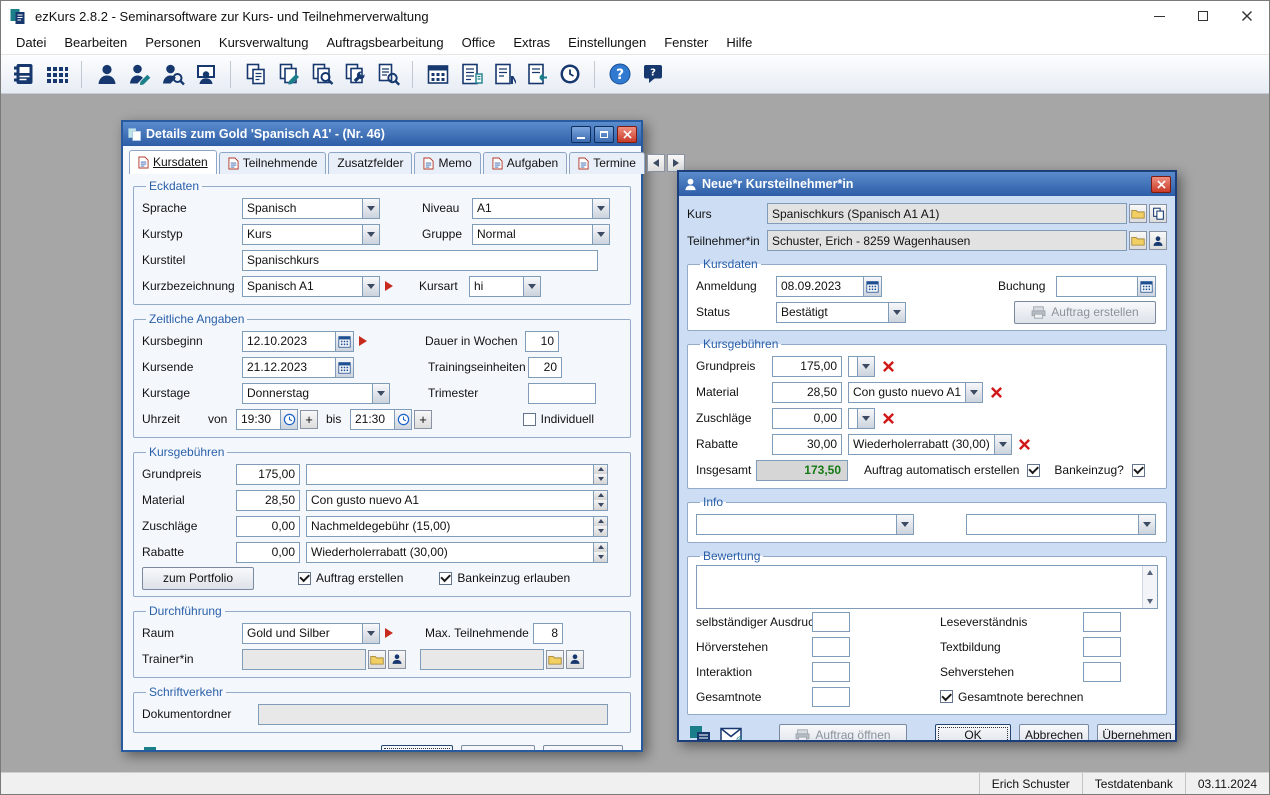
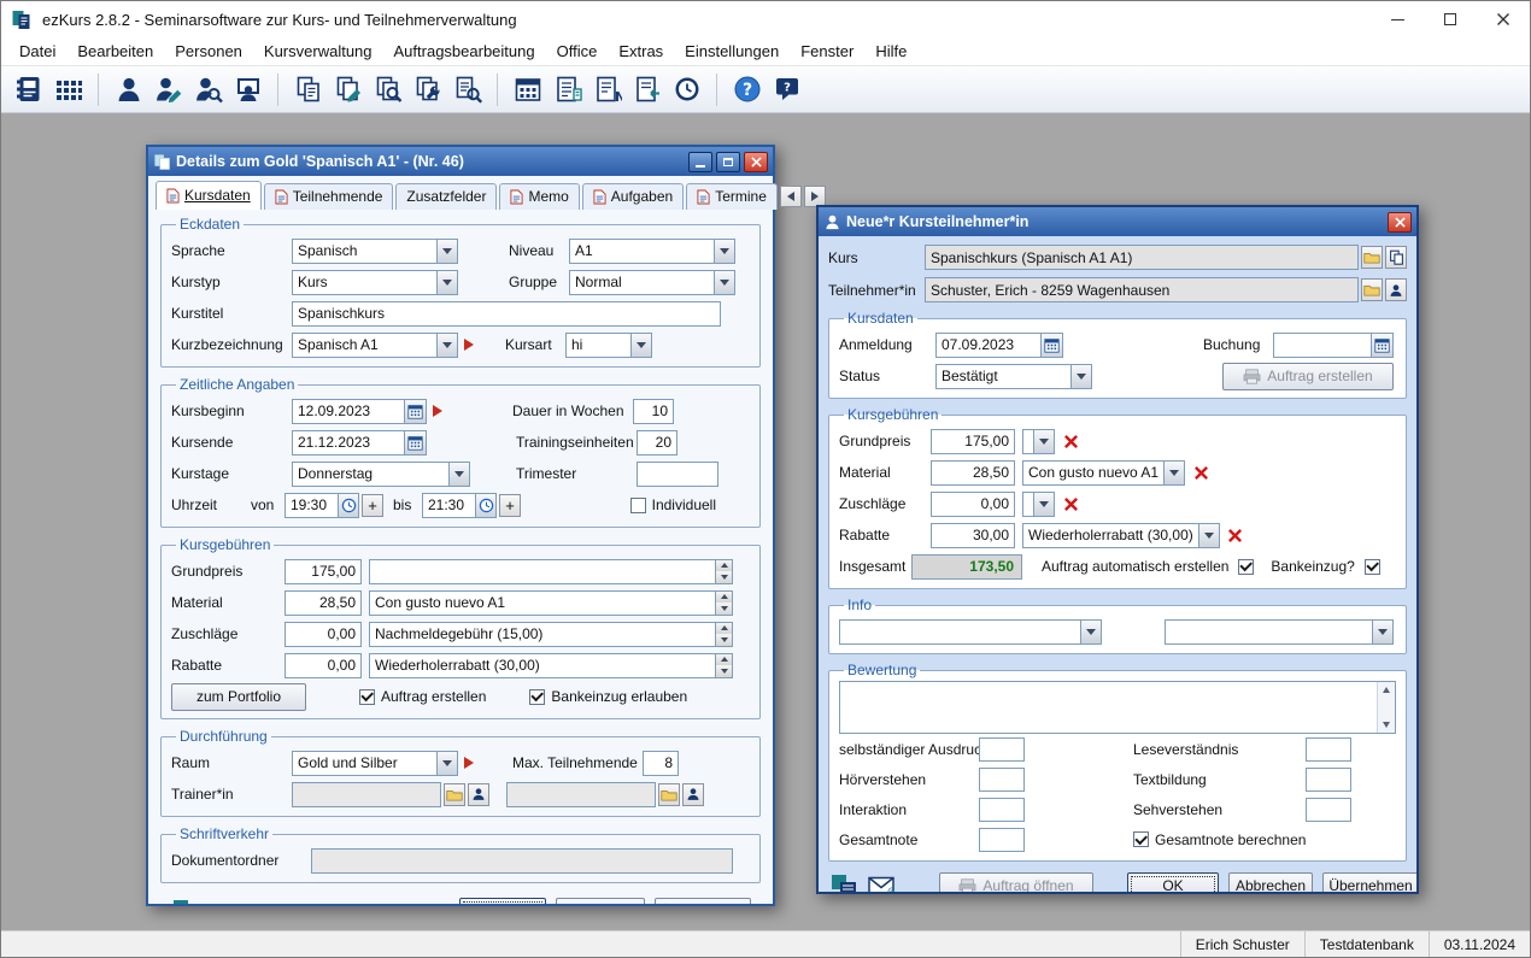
  ezKurs 2.8.2 - Seminarsoftware zur Kurs- und Teilnehmerverwaltung
  Datei
  Bearbeiten
  Personen
  Kursverwaltung
  Auftragsbearbeitung
  Office
  Extras
  Einstellungen
  Fenster
  Hilfe
  N
  ?
  ?
  Details zum Gold 'Spanisch A1' - (Nr. 46)
  Kursdaten
  Teilnehmende
  Zusatzfelder
  Memo
  Aufgaben
  Termine
  Eckdaten
  Sprache
  Spanisch
  Niveau
  A1
  Kurstyp
  Kurs
  Gruppe
  Normal
  Kurstitel
  Spanischkurs
  Kurzbezeichnung
  Spanisch A1
  Kursart
  hi
  Zeitliche Angaben
  Kursbeginn
- 12.10.2023
+ 12.09.2023
  Dauer in Wochen
  10
  Kursende
  21.12.2023
  Trainingseinheiten
  20
  Kurstage
  Donnerstag
  Trimester
  Uhrzeit
  von
  19:30
  +
  bis
  21:30
  +
  Individuell
  Kursgebühren
  Grundpreis
  175,00
  Material
  28,50
  Con gusto nuevo A1
  Zuschläge
  0,00
  Nachmeldegebühr (15,00)
  Rabatte
  0,00
  Wiederholerrabatt (30,00)
  zum Portfolio
  Auftrag erstellen
  Bankeinzug erlauben
  Durchführung
  Raum
  Gold und Silber
  Max. Teilnehmende
  8
  Trainer*in
  Schriftverkehr
  Dokumentordner
  Neue*r Kursteilnehmer*in
  Kurs
  Spanischkurs (Spanisch A1 A1)
  Teilnehmer*in
  Schuster, Erich - 8259 Wagenhausen
  Kursdaten
  Anmeldung
- 08.09.2023
+ 07.09.2023
  Buchung
  Status
  Bestätigt
  Auftrag erstellen
  Kursgebühren
  Grundpreis
  175,00
  Material
  28,50
  Con gusto nuevo A1
  Zuschläge
  0,00
  Rabatte
  30,00
  Wiederholerrabatt (30,00)
  Insgesamt
  173,50
  Auftrag automatisch erstellen
  Bankeinzug?
  Info
  Bewertung
  selbständiger Ausdru
  Leseverständnis
  Hörverstehen
  Textbildung
  Interaktion
  Sehverstehen
  Gesamtnote
  Gesamtnote berechnen
  @
  Auftrag öffnen
  OK
  Abbrechen
  Übernehmen
  Erich Schuster
  Testdatenbank
  03.11.2024
